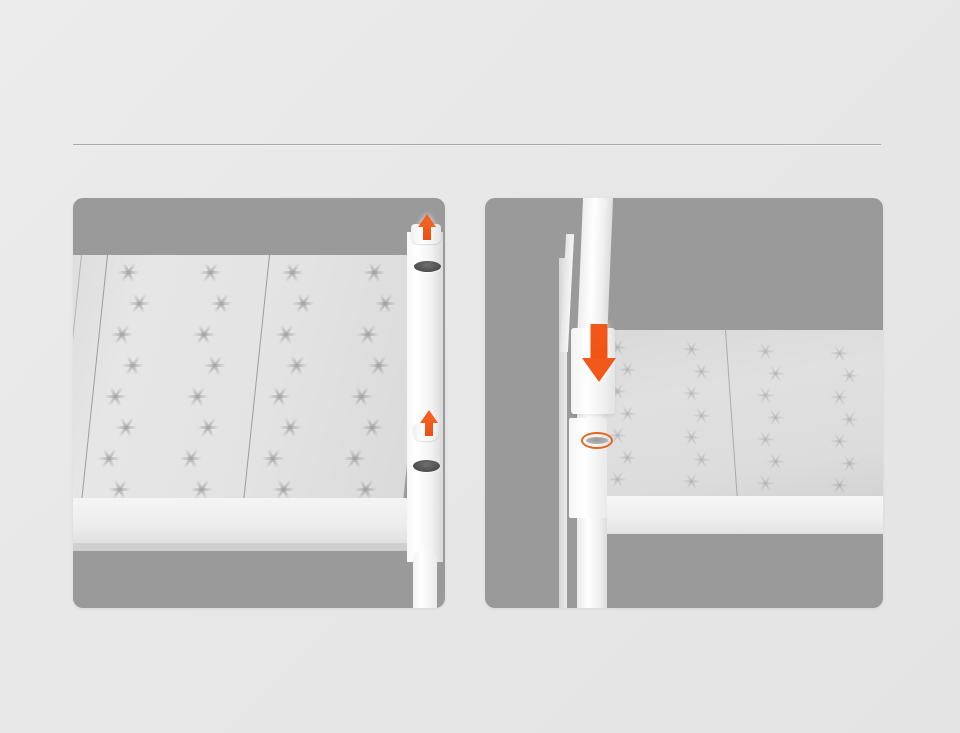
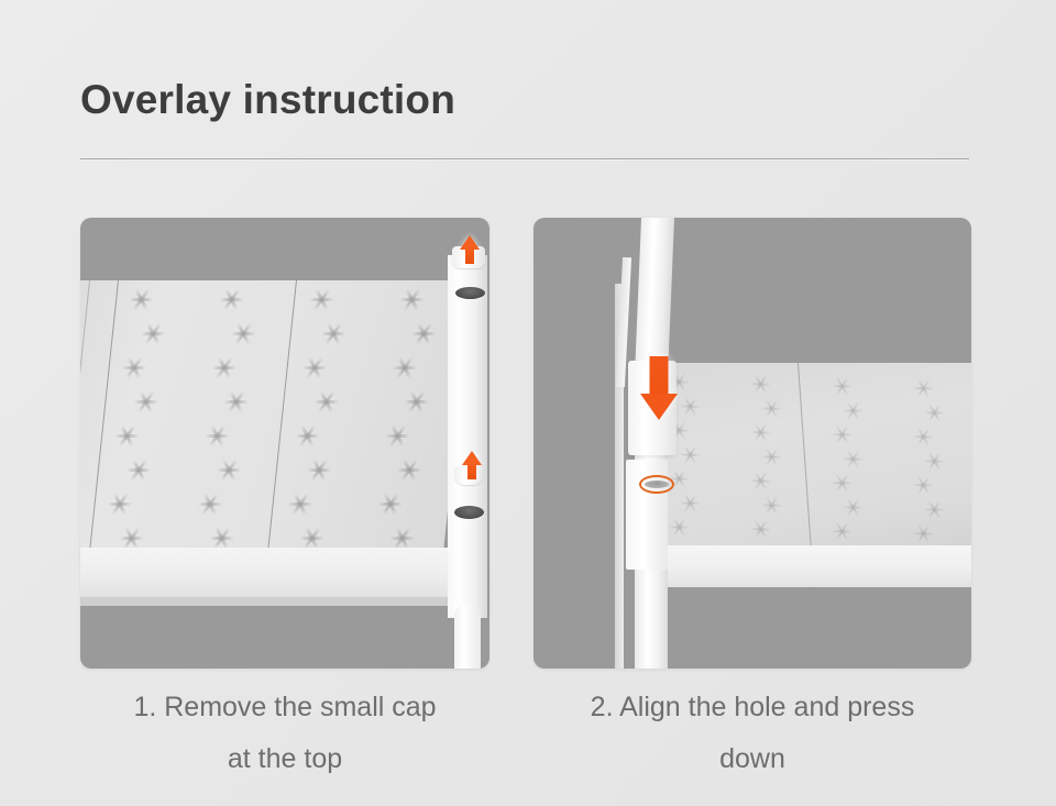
+ Overlay instruction
+ 1. Remove the small cap
+ at the top
+ 2. Align the hole and press
+ down
